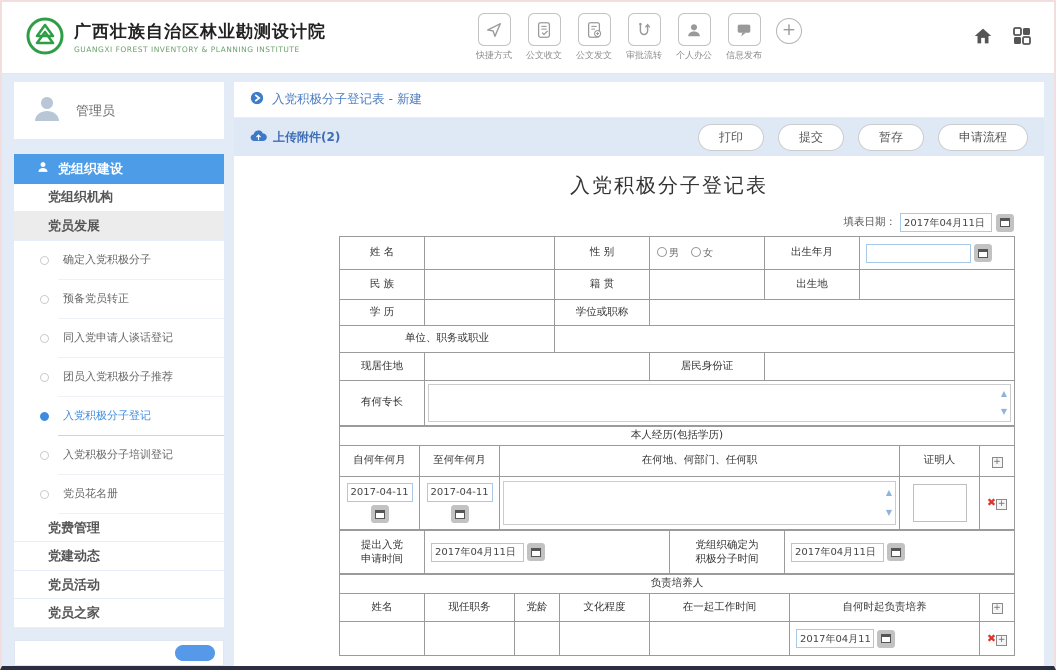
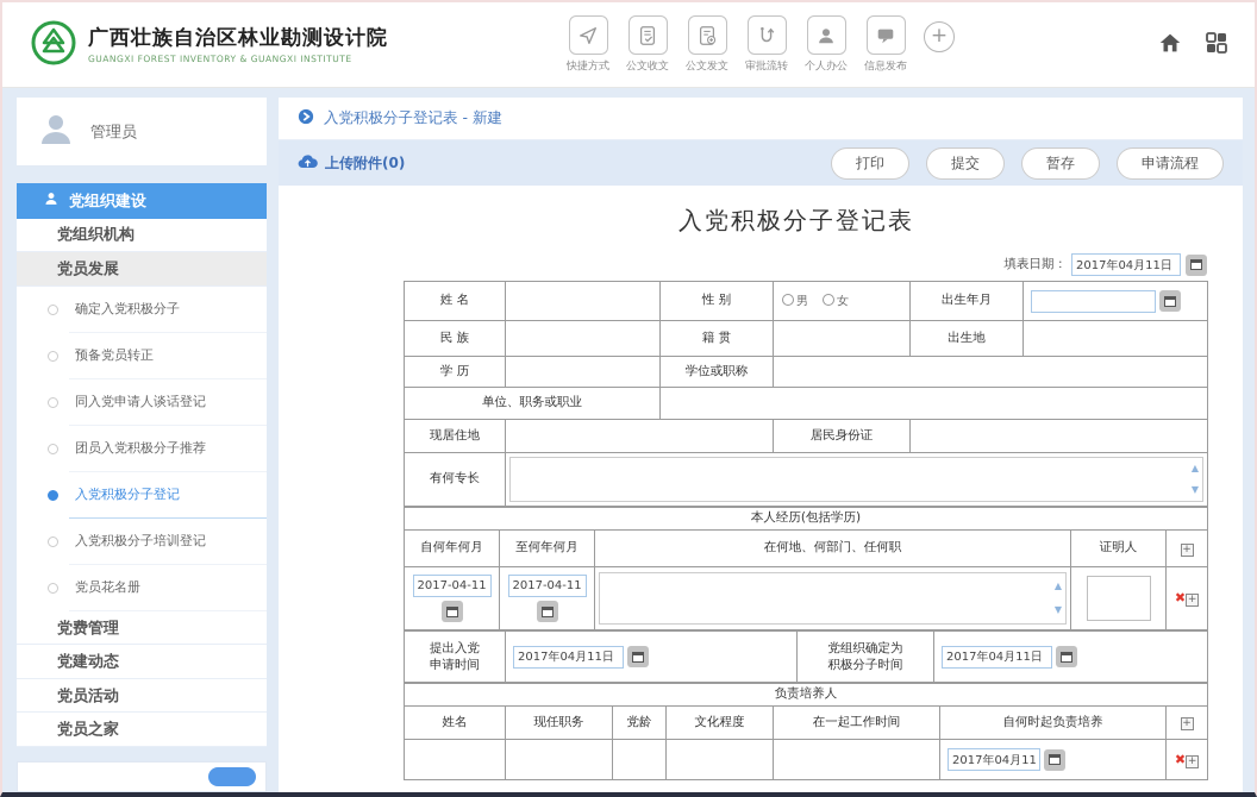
  广西壮族自治区林业勘测设计院
- GUANGXI FOREST INVENTORY & PLANNING INSTITUTE
+ GUANGXI FOREST INVENTORY & GUANGXI INSTITUTE
  快捷方式
  公文收文
  公文发文
  审批流转
  个人办公
  信息发布
  +
  管理员
  党组织建设
  党组织机构
  党员发展
  确定入党积极分子
  预备党员转正
  同入党申请人谈话登记
  团员入党积极分子推荐
  入党积极分子登记
  入党积极分子培训登记
  党员花名册
  党费管理
  党建动态
  党员活动
  党员之家
  入党积极分子登记表 - 新建
- 上传附件(2)
+ 上传附件(0)
  打印
  提交
  暂存
  申请流程
  入党积极分子登记表
  填表日期：
  2017年04月11日
  姓 名		性 别	男 女	出生年月
  民 族		籍 贯		出生地
  学 历		学位或职称
  单位、职务或职业
  现居住地		居民身份证
  有何专长	▲ ▼
  本人经历(包括学历)
  自何年何月	至何年何月	在何地、何部门、任何职	证明人	+
  2017-04-11	2017-04-11	▲ ▼		✖ +
  提出入党 申请时间	2017年04月11日	党组织确定为 积极分子时间	2017年04月11日
  负责培养人
  姓名	现任职务	党龄	文化程度	在一起工作时间	自何时起负责培养	+
  					2017年04月11	✖ +
